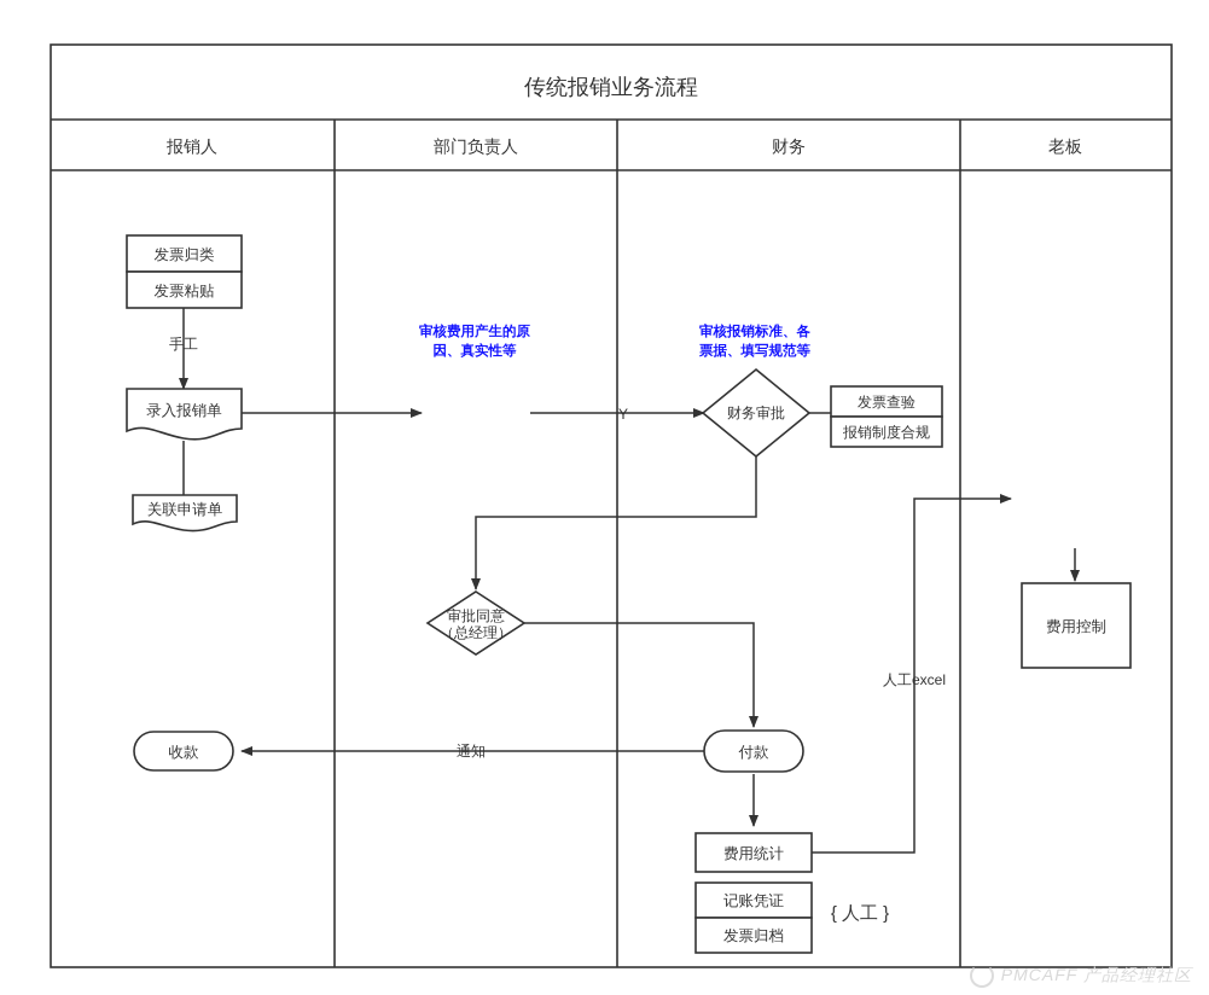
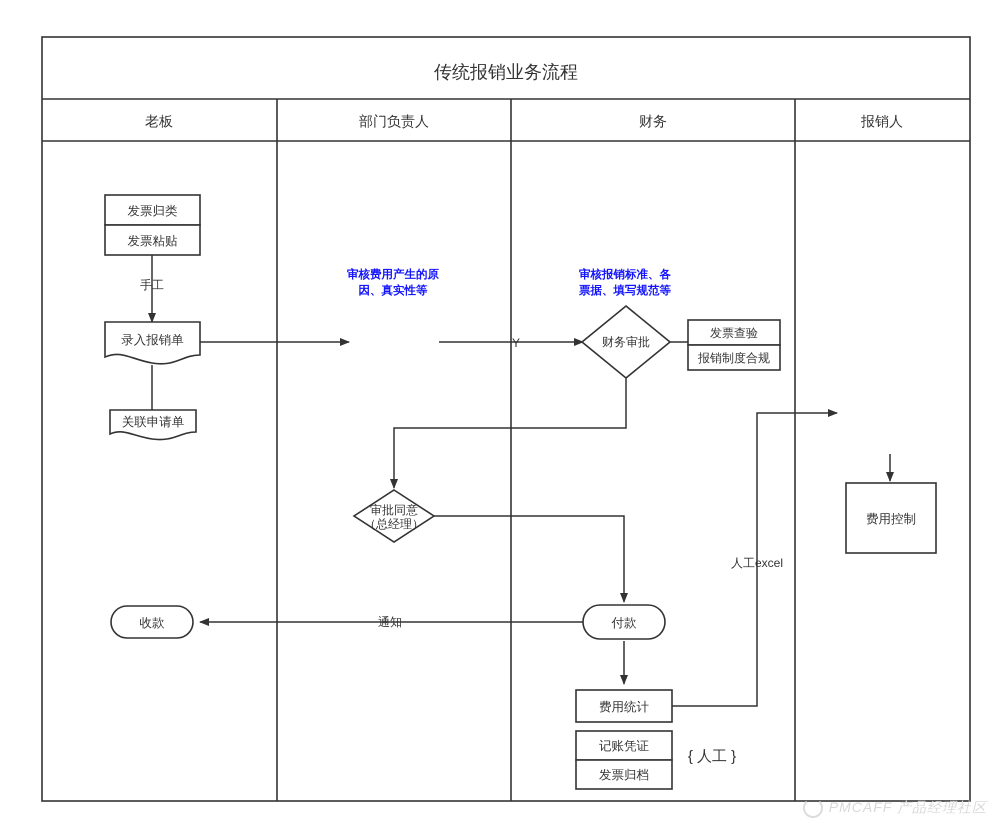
  传统报销业务流程
- 报销人
+ 老板
  部门负责人
  财务
- 老板
+ 报销人
  手工
  Y
  通知
  人工excel
  审核费用产生的原
  因、真实性等
  审核报销标准、各
  票据、填写规范等
  发票归类
  发票粘贴
  录入报销单
  关联申请单
  财务审批
  发票查验
  报销制度合规
  审批同意
  （总经理）
  付款
  收款
  费用统计
  记账凭证
  发票归档
  { 人工 }
  费用控制
  PMCAFF 产品经理社区
